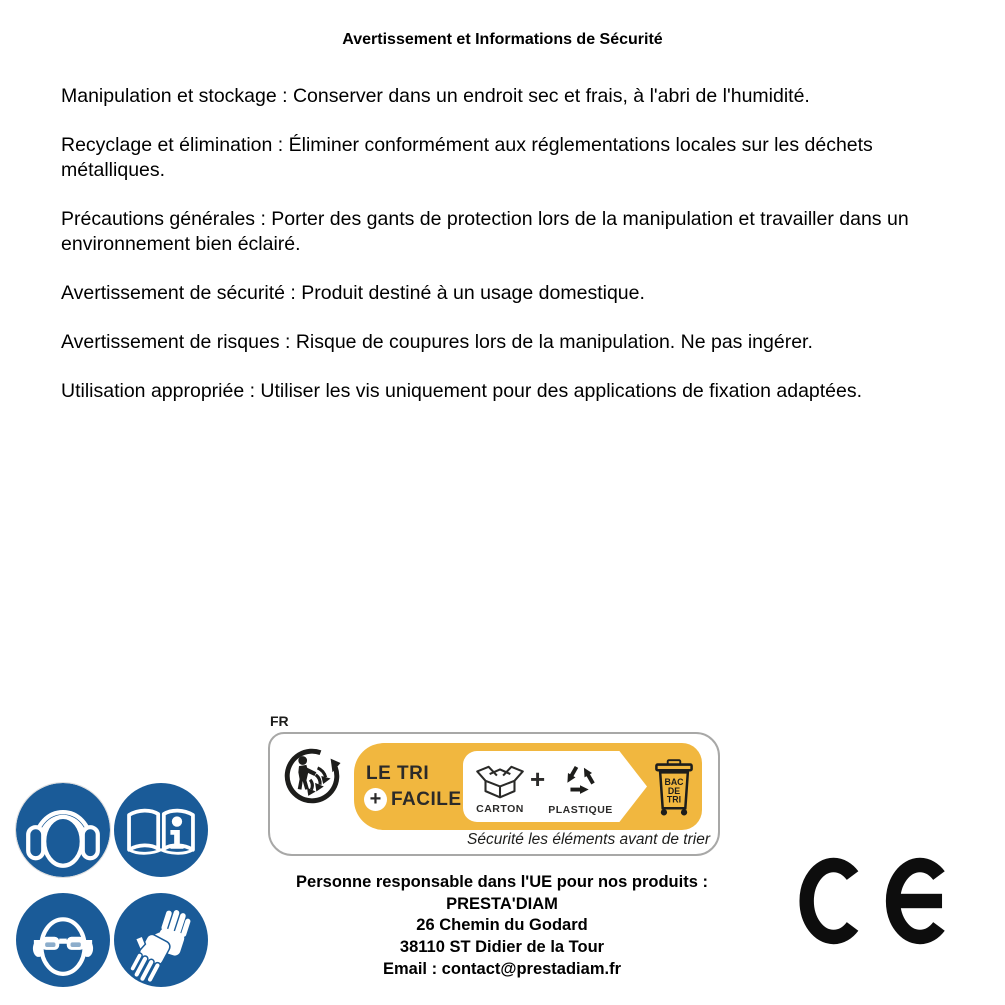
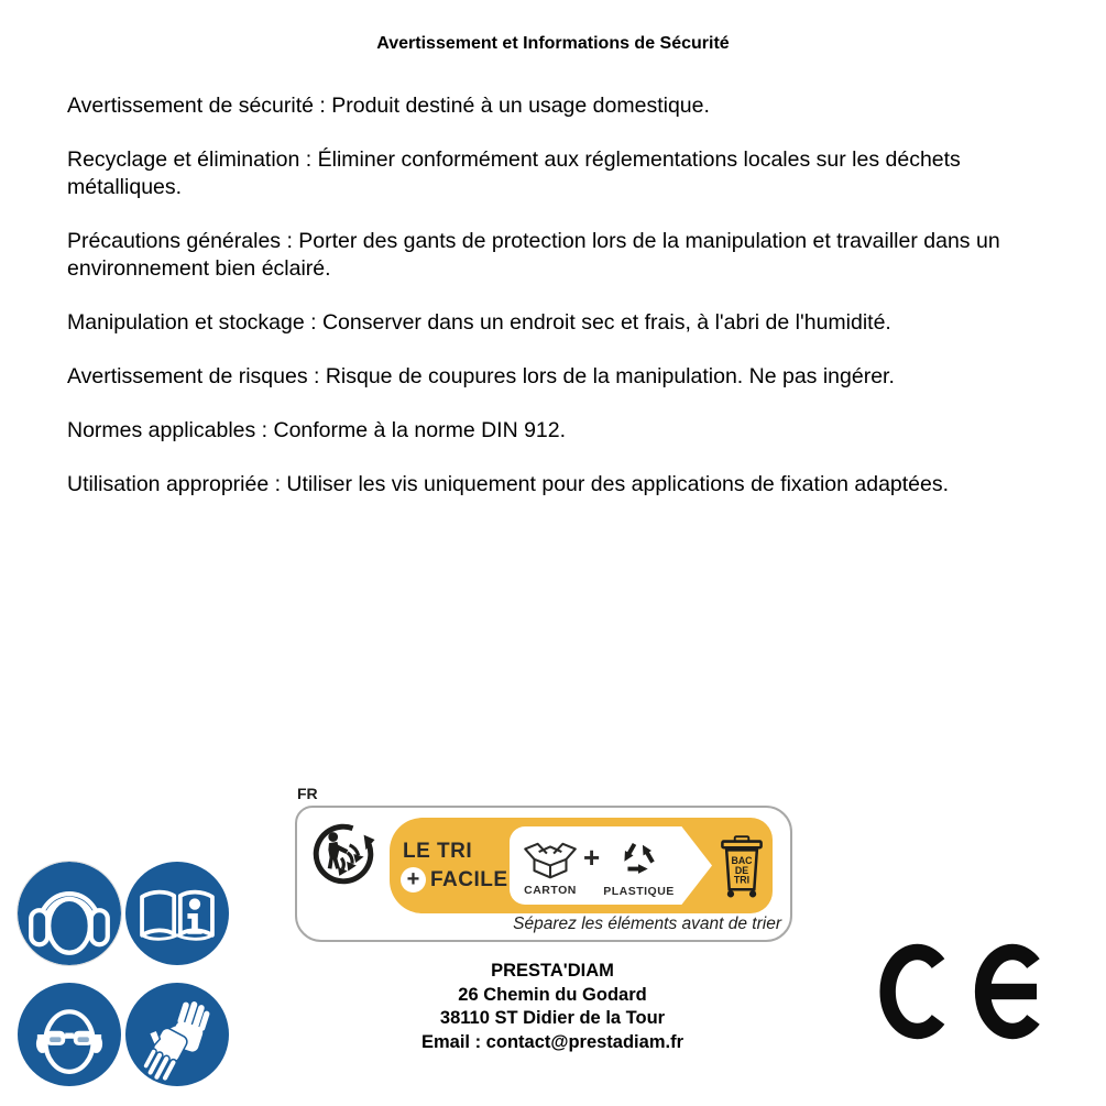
  Avertissement et Informations de Sécurité
- Manipulation et stockage : Conserver dans un endroit sec et frais, à l'abri de l'humidité.
+ Avertissement de sécurité : Produit destiné à un usage domestique.
  Recyclage et élimination : Éliminer conformément aux réglementations locales sur les déchets métalliques.
  Précautions générales : Porter des gants de protection lors de la manipulation et travailler dans un environnement bien éclairé.
- Avertissement de sécurité : Produit destiné à un usage domestique.
+ Manipulation et stockage : Conserver dans un endroit sec et frais, à l'abri de l'humidité.
  Avertissement de risques : Risque de coupures lors de la manipulation. Ne pas ingérer.
+ Normes applicables : Conforme à la norme DIN 912.
  Utilisation appropriée : Utiliser les vis uniquement pour des applications de fixation adaptées.
  FR
  LE TRI
  +
  FACILE
  CARTON
  +
  PLASTIQUE
  BAC
  DE
  TRI
- Sécurité les éléments avant de trier
+ Séparez les éléments avant de trier
- Personne responsable dans l'UE pour nos produits :
  PRESTA'DIAM
  26 Chemin du Godard
  38110 ST Didier de la Tour
  Email : contact@prestadiam.fr
